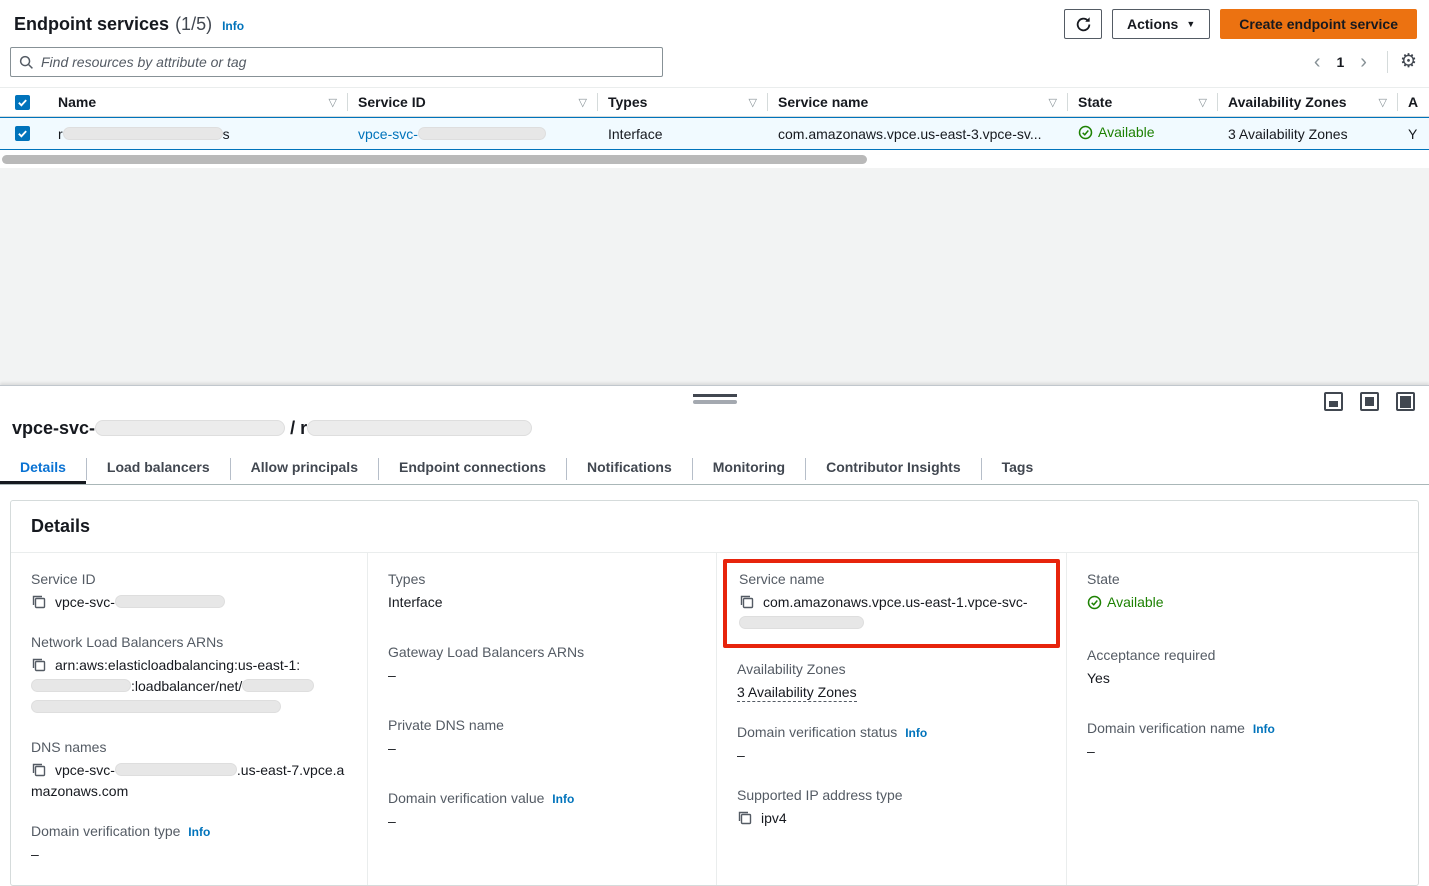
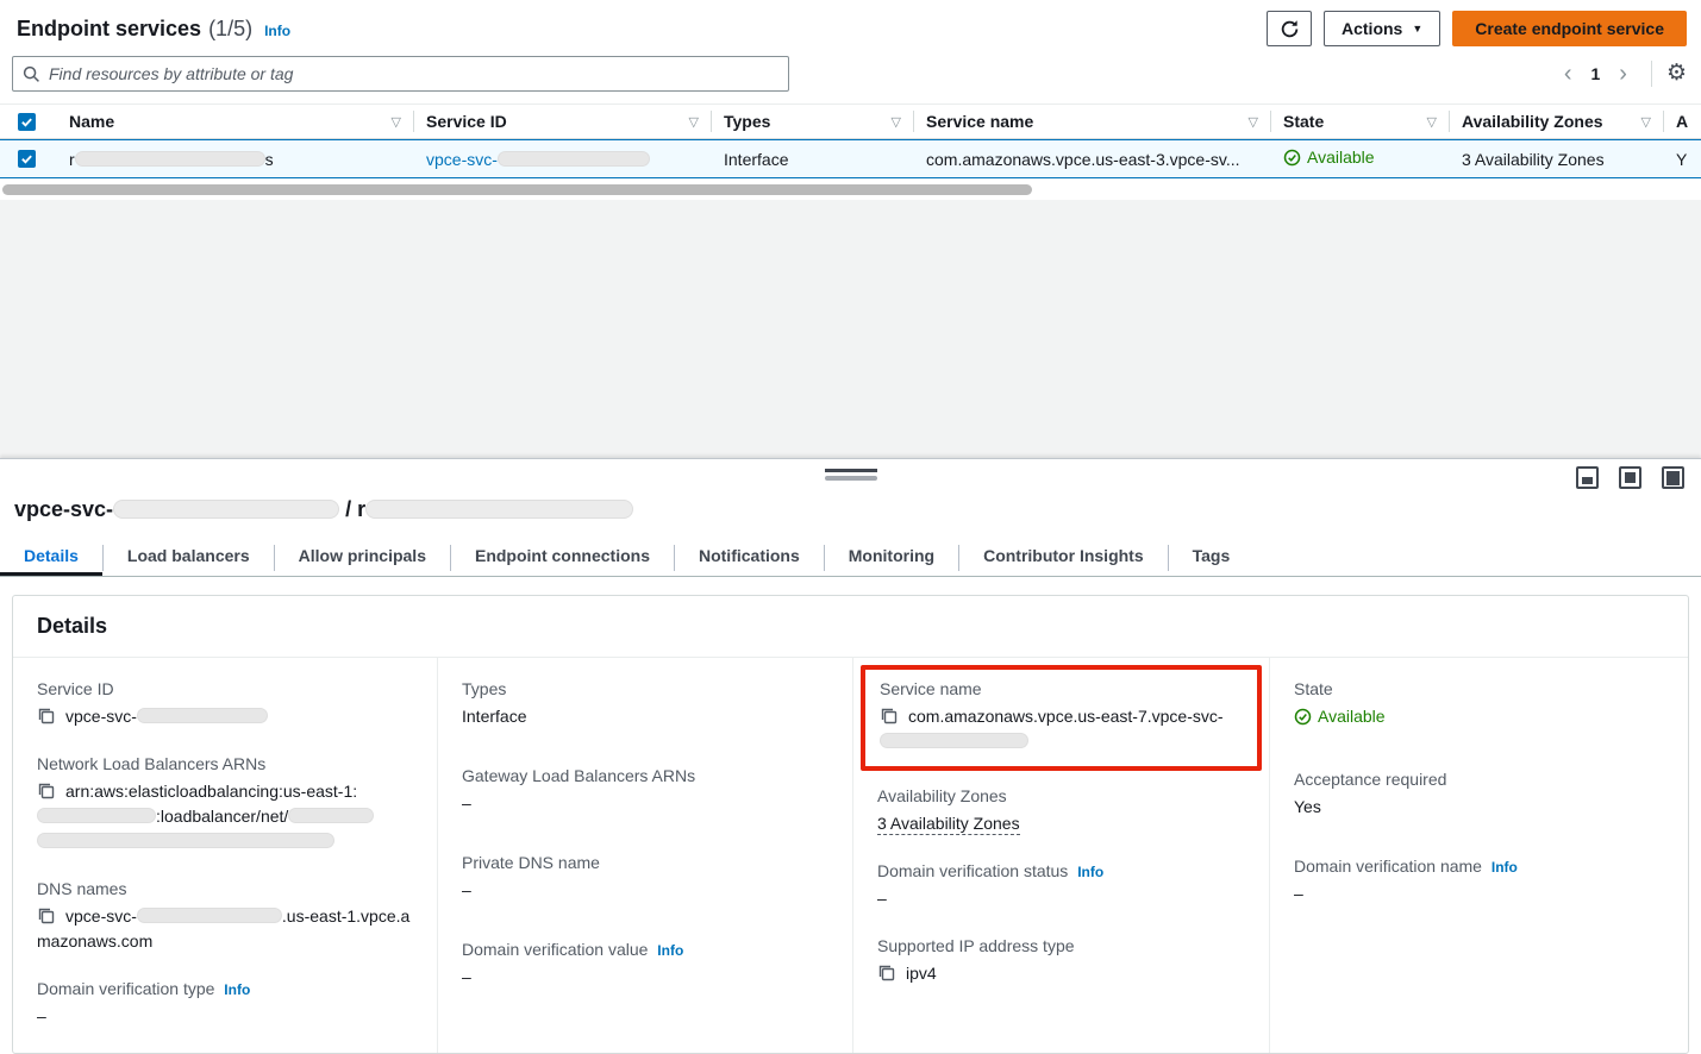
  Endpoint services
  (1/5)
  Info
  Actions
  ▼
  Create endpoint service
  Find resources by attribute or tag
  ‹
  1
  ›
  ⚙
  Name
  ▽
  Service ID
  ▽
  Types
  ▽
  Service name
  ▽
  State
  ▽
  Availability Zones
  ▽
  A
  r s
  vpce-svc-
  Interface
  com.amazonaws.vpce.us-east-3.vpce-sv...
  Available
  3 Availability Zones
  Y
  vpce-svc- / r
  Details
  Load balancers
  Allow principals
  Endpoint connections
  Notifications
  Monitoring
  Contributor Insights
  Tags
  Details
  Service ID
  vpce-svc-
  Network Load Balancers ARNs
  arn:aws:elasticloadbalancing:us-east-1::loadbalancer/net/
  DNS names
- vpce-svc- .us-east-7.vpce.amazonaws.com
+ vpce-svc- .us-east-1.vpce.amazonaws.com
  Domain verification type Info
  –
  Types
  Interface
  Gateway Load Balancers ARNs
  –
  Private DNS name
  –
  Domain verification value Info
  –
  Service name
- com.amazonaws.vpce.us-east-1.vpce-svc-
+ com.amazonaws.vpce.us-east-7.vpce-svc-
  Availability Zones
  3 Availability Zones
  Domain verification status Info
  –
  Supported IP address type
  ipv4
  State
  Available
  Acceptance required
  Yes
  Domain verification name Info
  –
